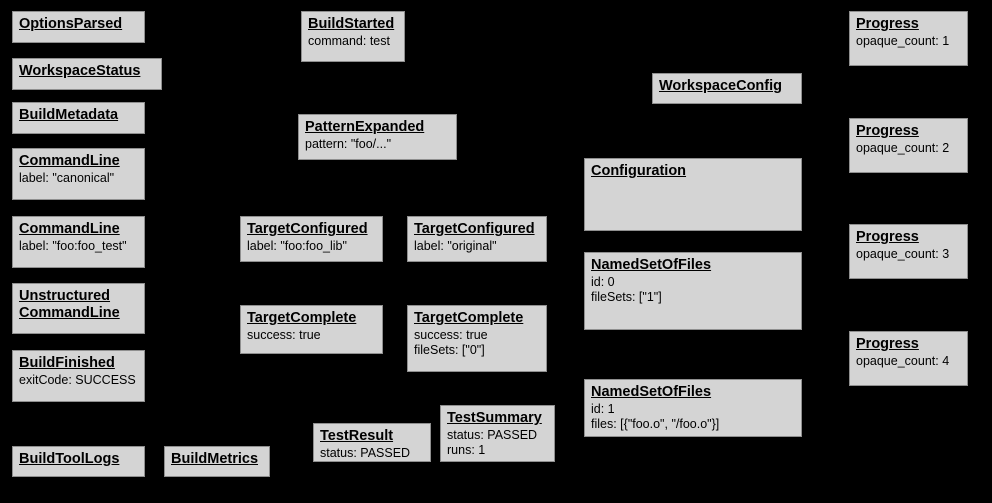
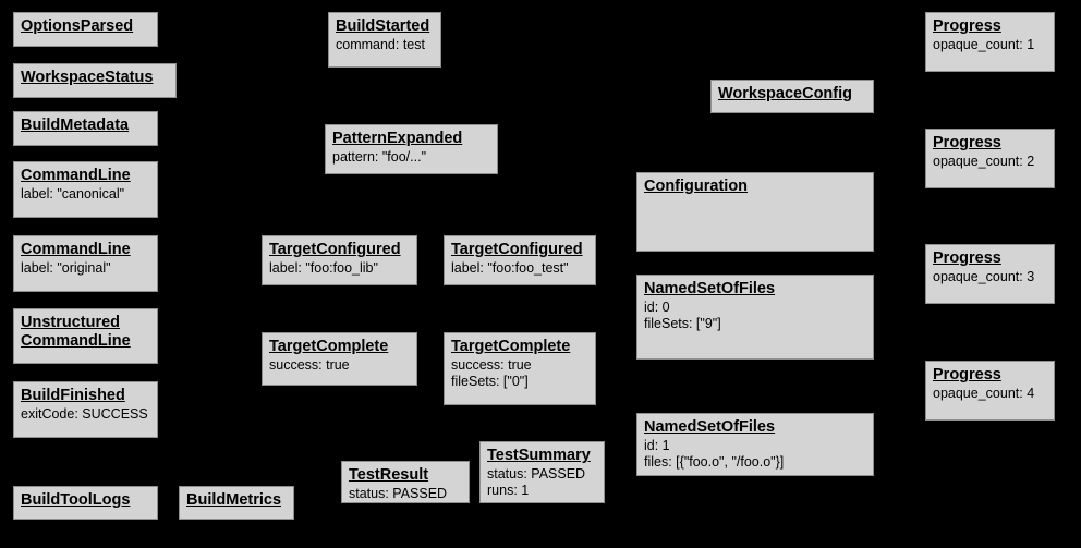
  OptionsParsed
  WorkspaceStatus
  BuildMetadata
  CommandLine
  label: "canonical"
  CommandLine
- label: "foo:foo_test"
+ label: "original"
  Unstructured CommandLine
  BuildFinished
  exitCode: SUCCESS
  BuildToolLogs
  BuildMetrics
  BuildStarted
  command: test
  PatternExpanded
  pattern: "foo/..."
  TargetConfigured
  label: "foo:foo_lib"
  TargetConfigured
- label: "original"
+ label: "foo:foo_test"
  TargetComplete
  success: true
  TargetComplete
  success: true
  fileSets: ["0"]
  TestResult
  status: PASSED
  TestSummary
  status: PASSED
  runs: 1
  WorkspaceConfig
  Configuration
  NamedSetOfFiles
  id: 0
- fileSets: ["1"]
+ fileSets: ["9"]
  NamedSetOfFiles
  id: 1
  files: [{"foo.o", "/foo.o"}]
  Progress
  opaque_count: 1
  Progress
  opaque_count: 2
  Progress
  opaque_count: 3
  Progress
  opaque_count: 4
